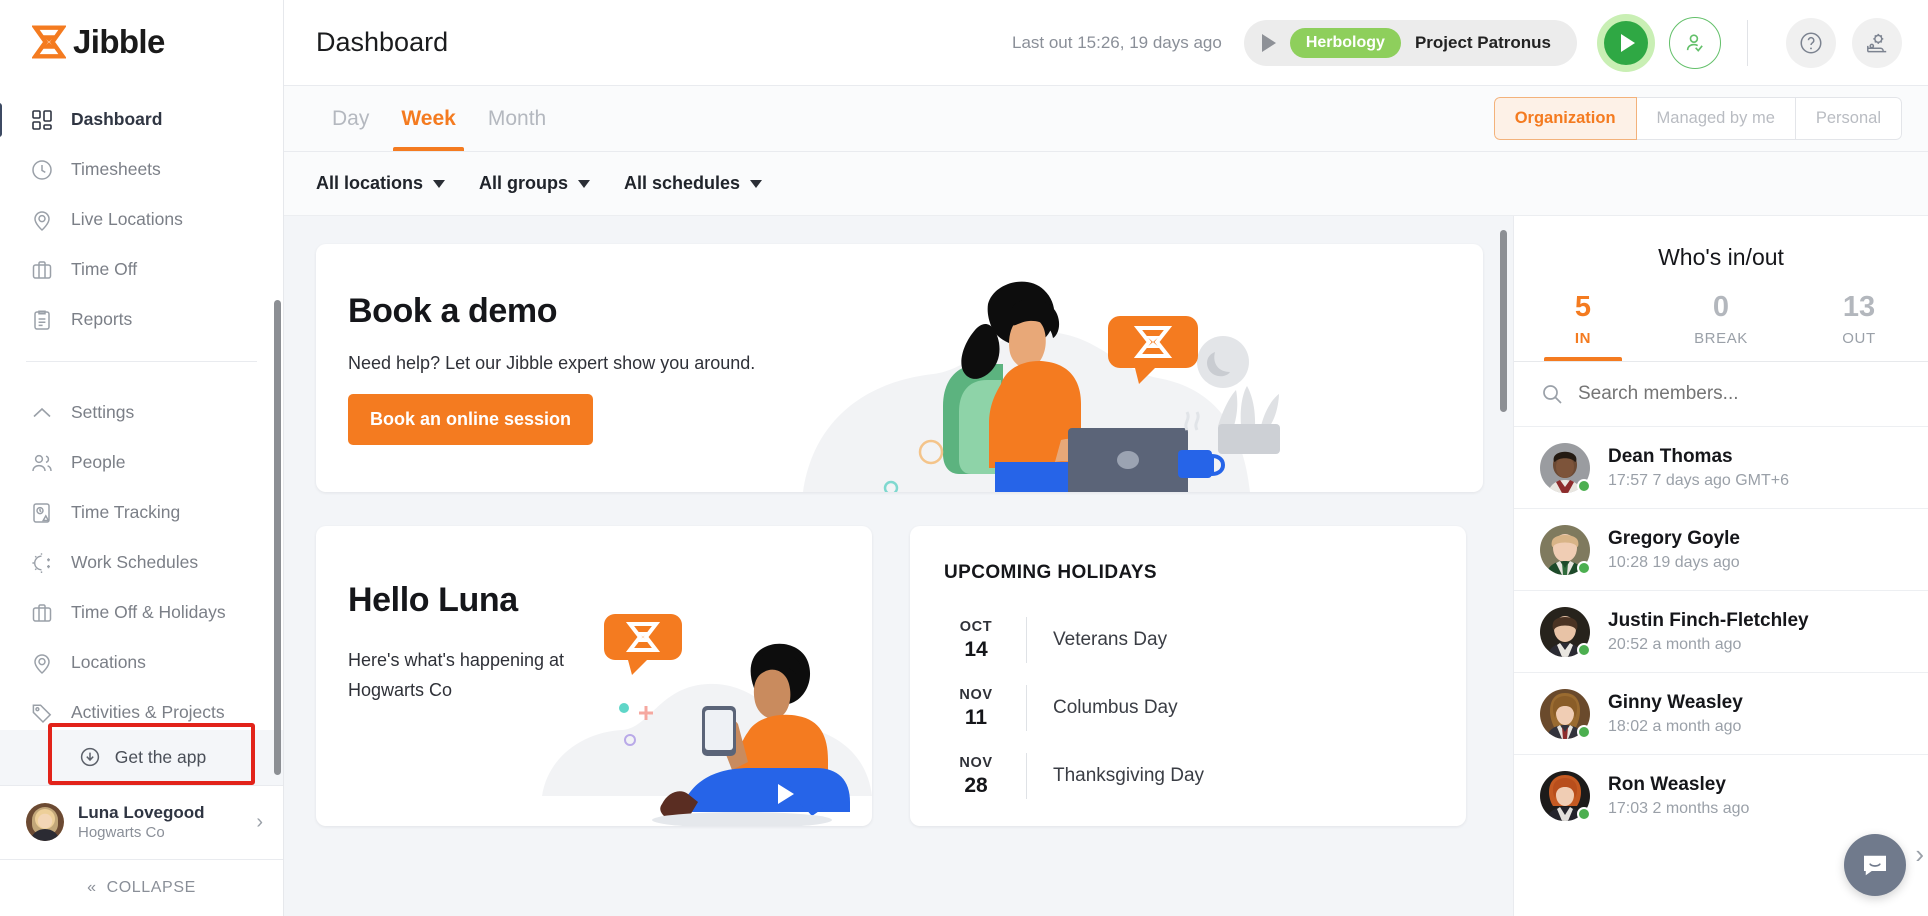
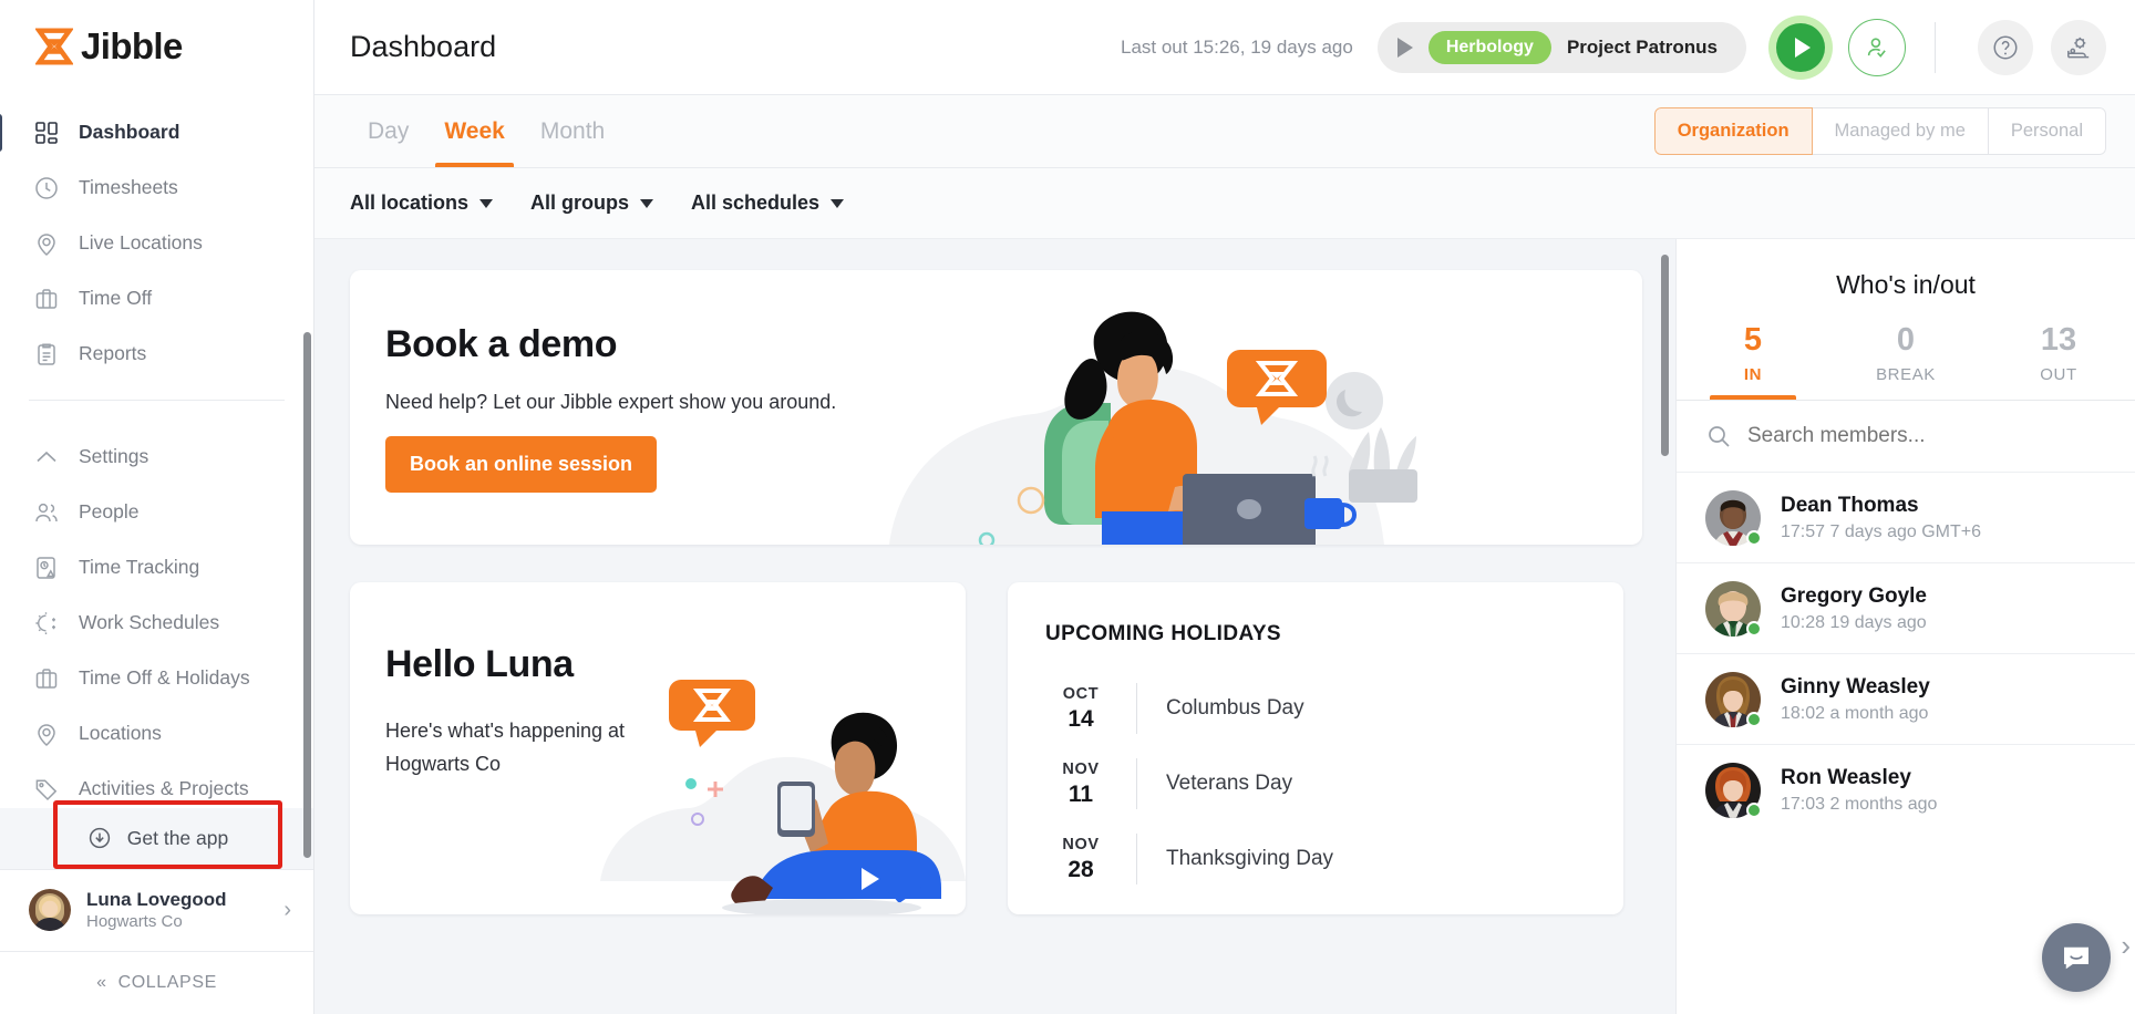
  Jibble
  Dashboard
  Timesheets
  Live Locations
  Time Off
  Reports
  Settings
  People
  Time Tracking
  Work Schedules
  Time Off & Holidays
  Locations
  Activities & Projects
  Get the app
  Luna Lovegood
  Hogwarts Co
  ›
  «
  COLLAPSE
  Dashboard
  Last out 15:26, 19 days ago
  Herbology
  Project Patronus
  Day
  Week
  Month
  Organization
  Managed by me
  Personal
  All locations
  All groups
  All schedules
  Book a demo
  Need help? Let our Jibble expert show you around.
  Book an online session
  Hello Luna
  Here's what's happening at Hogwarts Co
  UPCOMING HOLIDAYS
  OCT
  14
- Veterans Day
+ Columbus Day
  NOV
  11
- Columbus Day
+ Veterans Day
  NOV
  28
  Thanksgiving Day
  Who's in/out
  5
  IN
  0
  BREAK
  13
  OUT
  Search members...
  Dean Thomas
  17:57 7 days ago GMT+6
  Gregory Goyle
  10:28 19 days ago
- Justin Finch-Fletchley
- 20:52 a month ago
  Ginny Weasley
  18:02 a month ago
  Ron Weasley
  17:03 2 months ago
  ›
